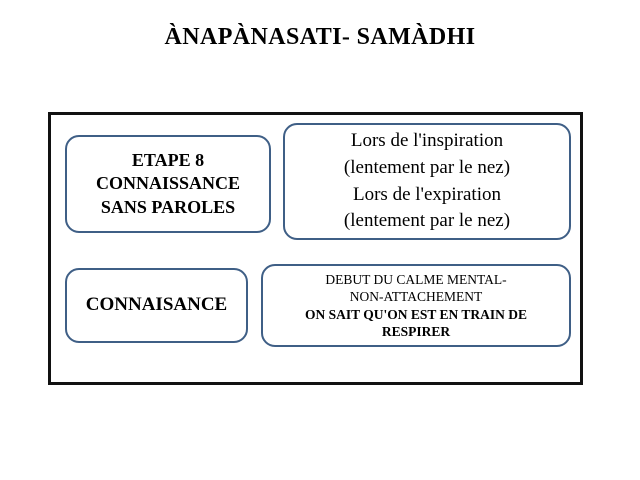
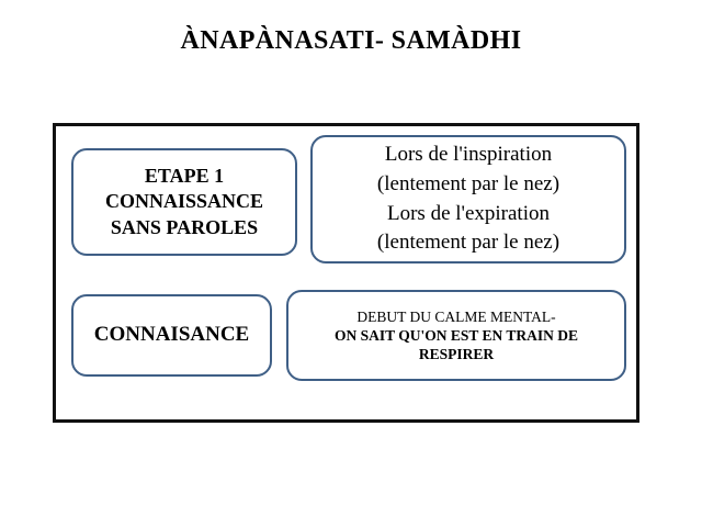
  ÀNAPÀNASATI- SAMÀDHI
- ETAPE 8
+ ETAPE 1
  CONNAISSANCE
  SANS PAROLES
  Lors de l'inspiration
  (lentement par le nez)
  Lors de l'expiration
  (lentement par le nez)
  CONNAISANCE
  DEBUT DU CALME MENTAL-
- NON-ATTACHEMENT
  ON SAIT QU'ON EST EN TRAIN DE
  RESPIRER
